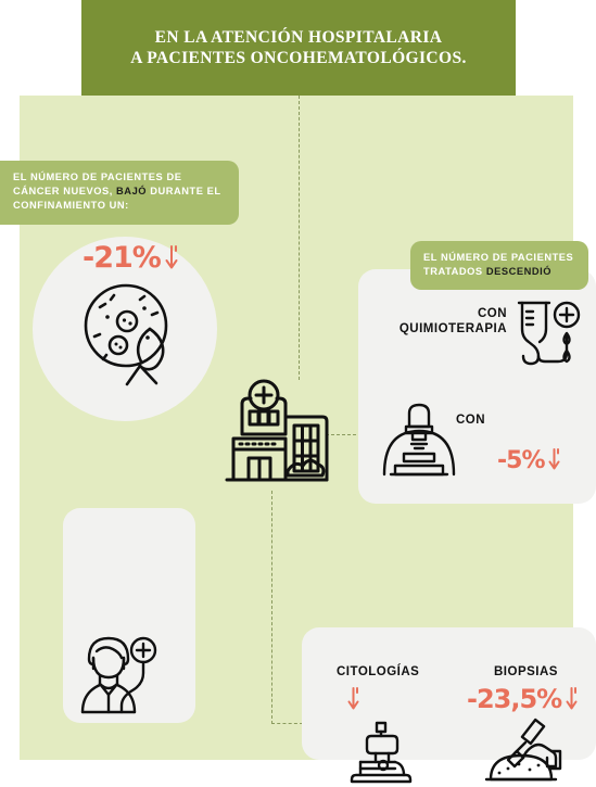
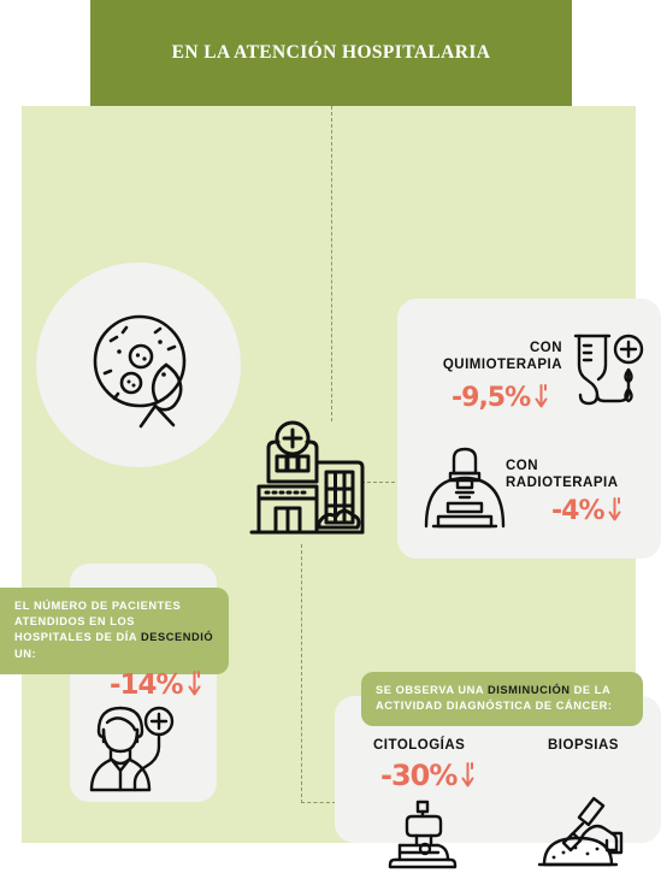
  EN LA ATENCIÓN HOSPITALARIA
- A PACIENTES ONCOHEMATOLÓGICOS.
- EL NÚMERO DE PACIENTES DE CÁNCER NUEVOS, BAJÓ DURANTE EL CONFINAMIENTO UN:
- -21%
- EL NÚMERO DE PACIENTES TRATADOS DESCENDIÓ
  CON
  QUIMIOTERAPIA
+ -9,5%
  CON
+ RADIOTERAPIA
- -5%
+ -4%
+ EL NÚMERO DE PACIENTES ATENDIDOS EN LOS HOSPITALES DE DÍA DESCENDIÓ UN:
+ -14%
+ SE OBSERVA UNA DISMINUCIÓN DE LA ACTIVIDAD DIAGNÓSTICA DE CÁNCER:
  CITOLOGÍAS
+ -30%
  BIOPSIAS
- -23,5%
